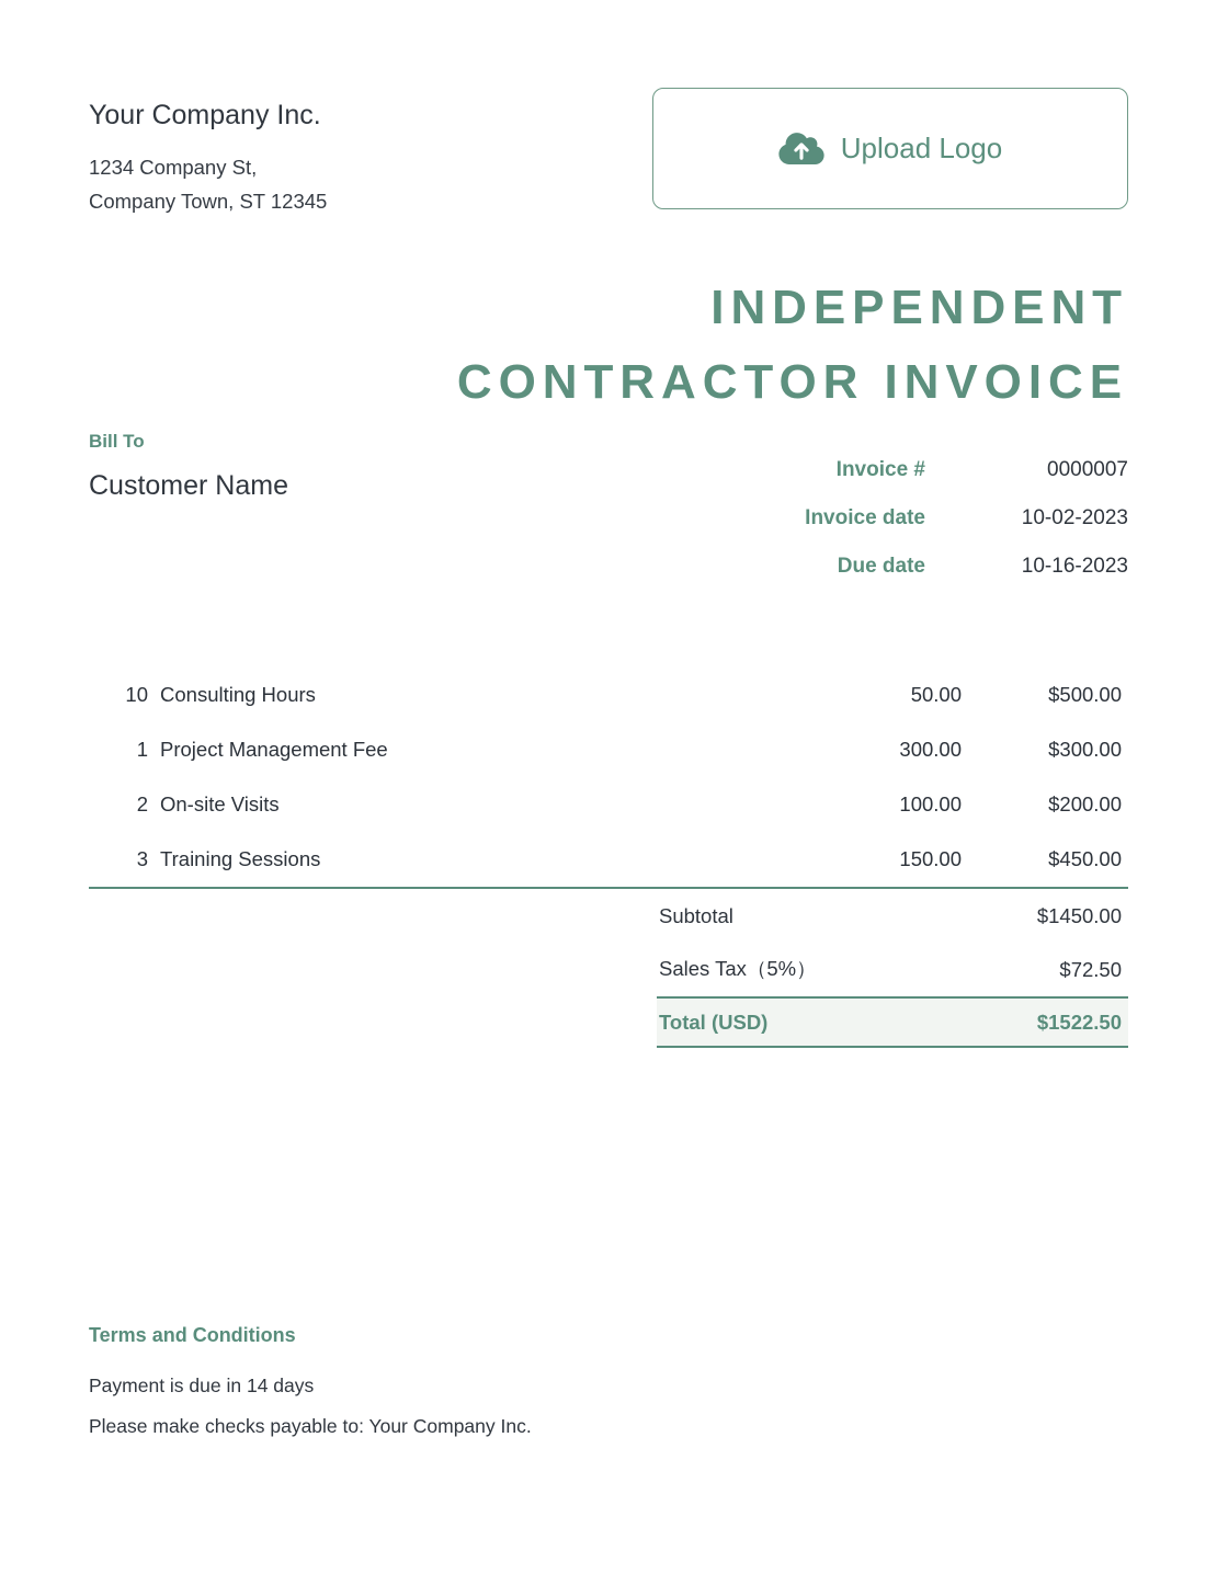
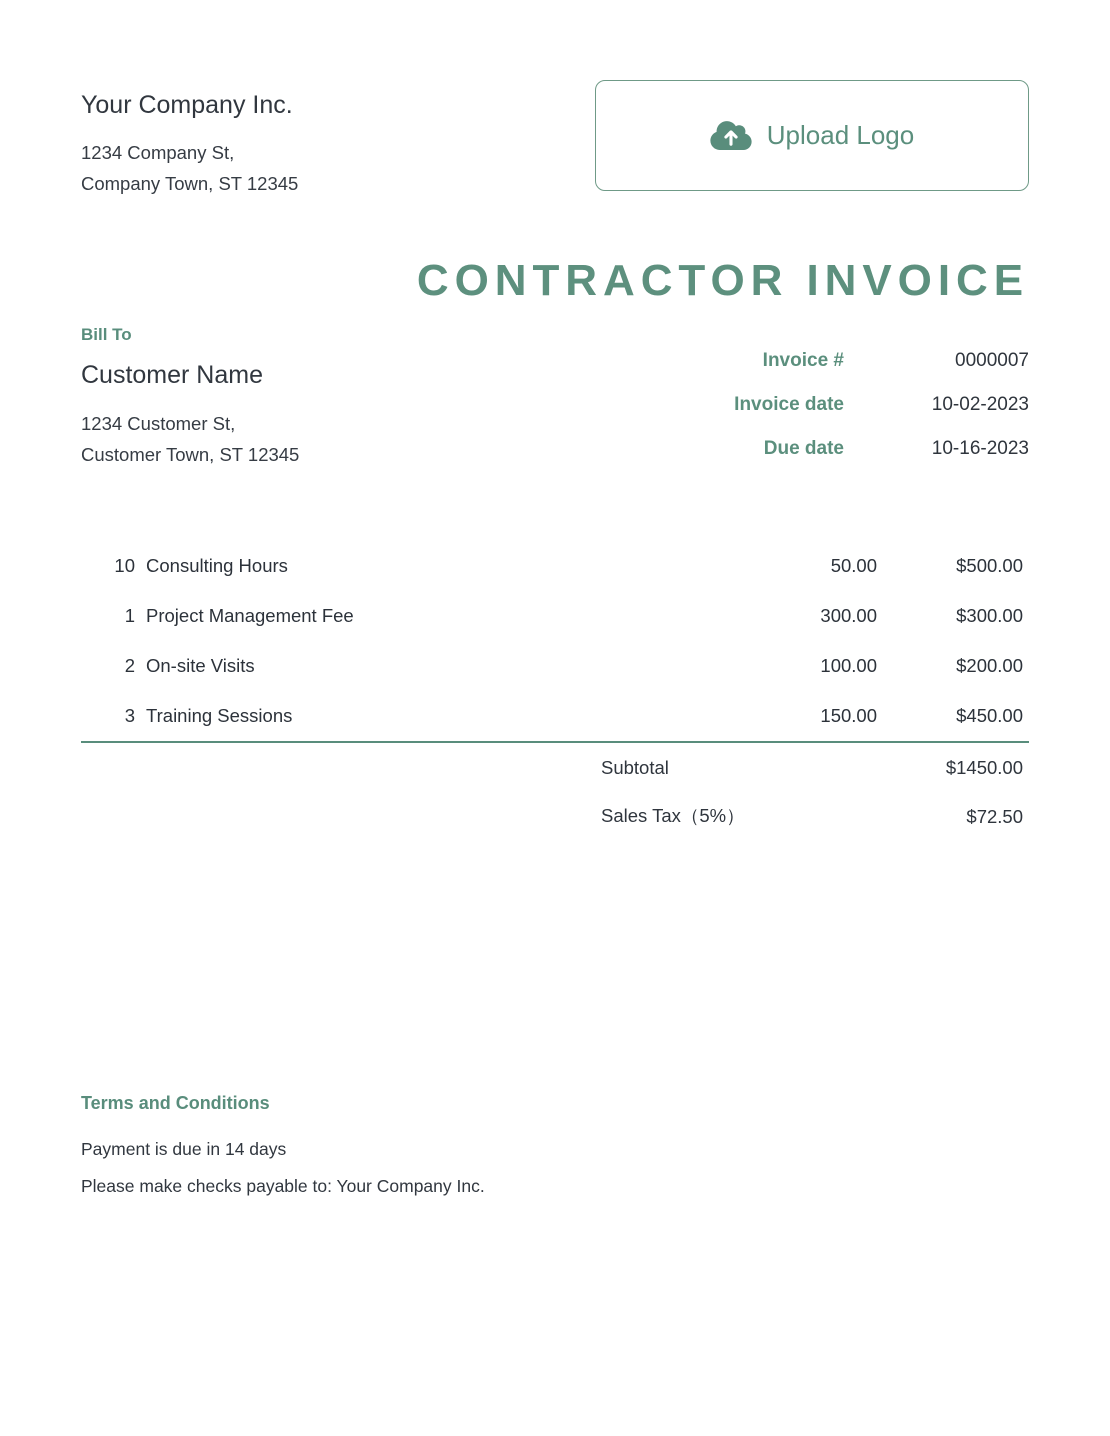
  Your Company Inc.
  1234 Company St,
  Company Town, ST 12345
  Upload Logo
- INDEPENDENT
  CONTRACTOR INVOICE
  Bill To
  Customer Name
+ 1234 Customer St,
+ Customer Town, ST 12345
  Invoice #
  0000007
  Invoice date
  10-02-2023
  Due date
  10-16-2023
  10
  Consulting Hours
  50.00
  $500.00
  1
  Project Management Fee
  300.00
  $300.00
  2
  On-site Visits
  100.00
  $200.00
  3
  Training Sessions
  150.00
  $450.00
  Subtotal
  $1450.00
  Sales Tax（5%）
  $72.50
- Total (USD)
- $1522.50
  Terms and Conditions
  Payment is due in 14 days
  Please make checks payable to: Your Company Inc.
